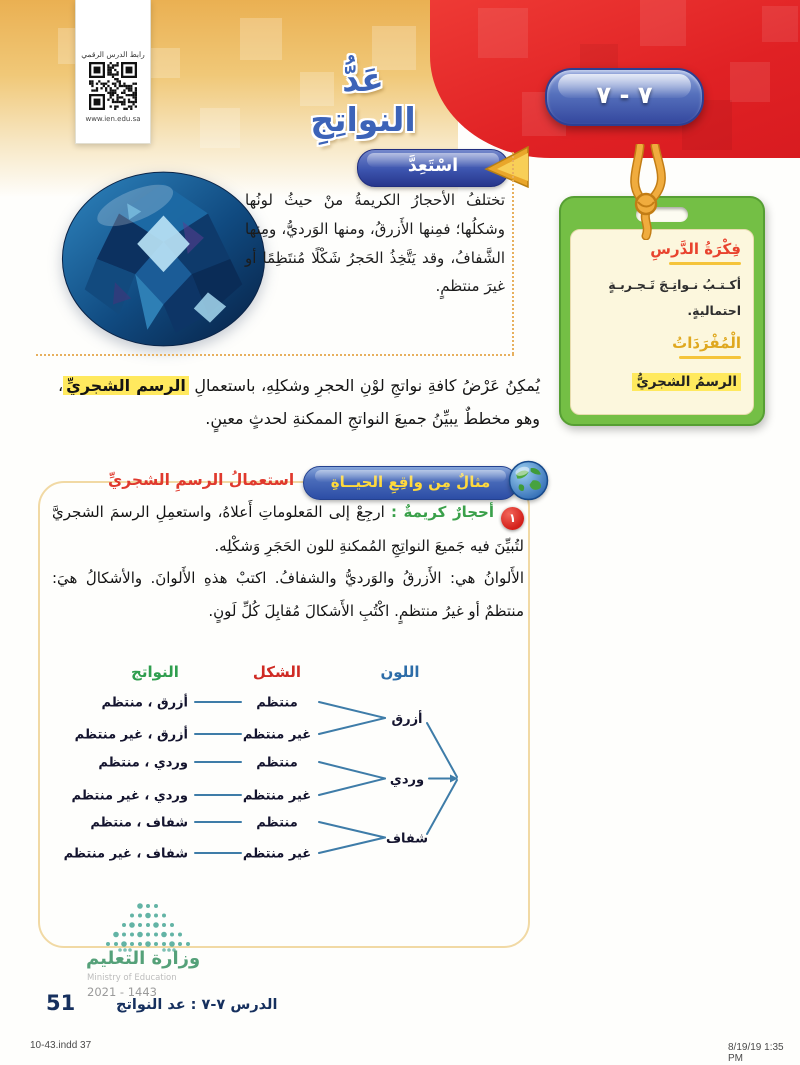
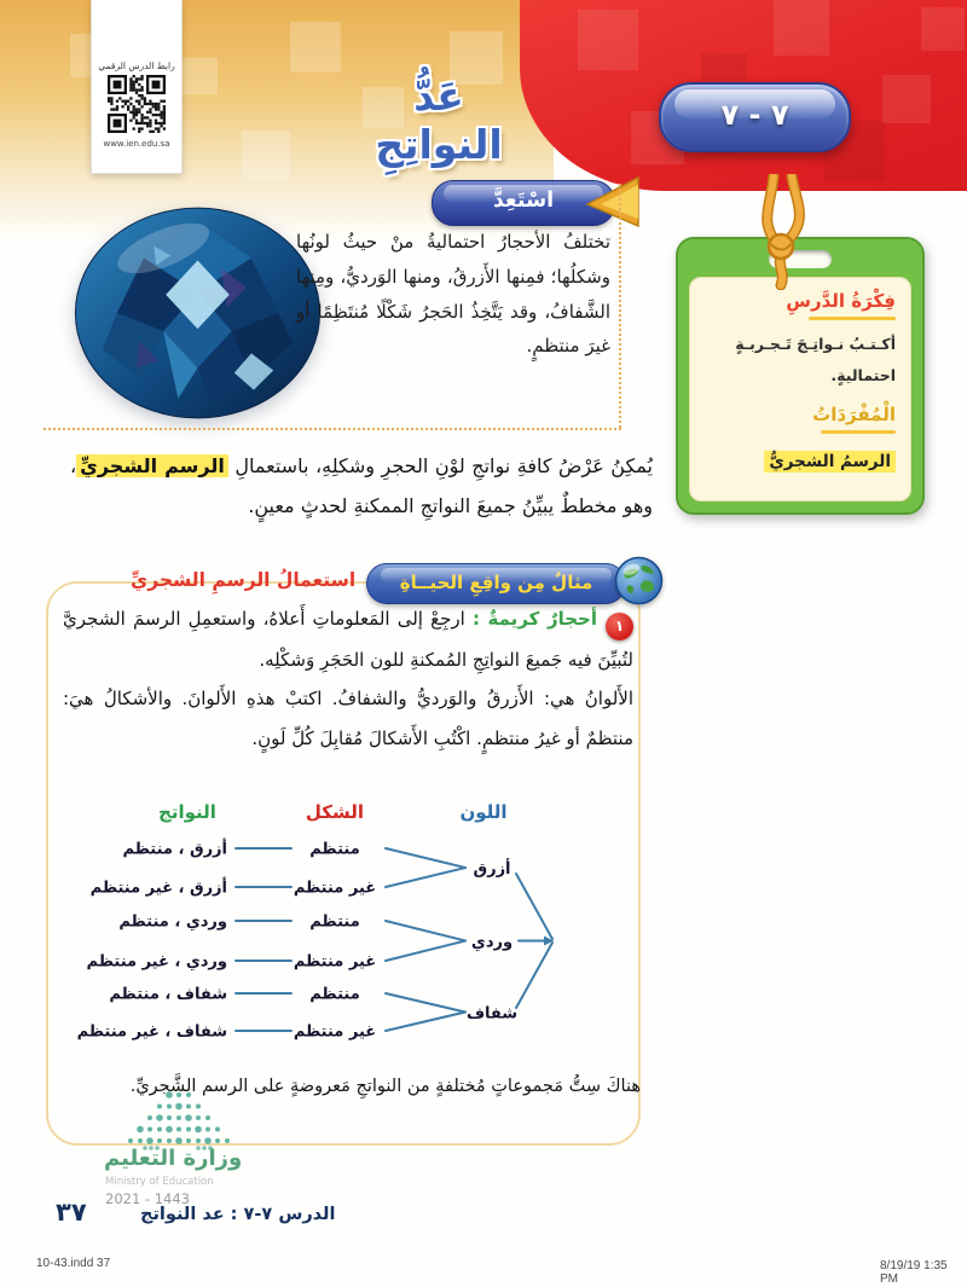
  رابط الدرس الرقمي
  www.ien.edu.sa
  ٧ - ٧
  عَدُّ النواتِجِ
  اسْتَعِدَّ
- تختلفُ الأحجارُ الكريمةُ منْ حيثُ لونُها وشكلُها؛ فمِنها الأَزرقُ، ومنها الوَرديُّ، ومِنها الشَّفافُ، وقد يَتَّخِذُ الحَجرُ شَكْلًا مُنتَظِمًا أو غيرَ منتظمٍ.
+ تختلفُ الأحجارُ احتماليةُ منْ حيثُ لونُها وشكلُها؛ فمِنها الأَزرقُ، ومنها الوَرديُّ، ومِنها الشَّفافُ، وقد يَتَّخِذُ الحَجرُ شَكْلًا مُنتَظِمًا أو غيرَ منتظمٍ.
  يُمكِنُ عَرْضُ كافةِ نواتجِ لوْنِ الحجرِ وشكلِهِ، باستعمالِ الرسم الشجريِّ، وهو مخططٌ يبيِّنُ جميعَ النواتجِ الممكنةِ لحدثٍ معينٍ.
  فِكْرَةُ الدَّرسِ
  أكـتـبُ نـواتِـجَ تَـجـربـةٍ احتماليةٍ.
  الْمُفْرَدَاتُ
  الرسمُ الشجريُّ
  مثالٌ مِن واقِعِ الحيــاةِ
  استعمالُ الرسمِ الشجريِّ
  ١أحجارٌ كريمةٌ : ارجِعْ إلى المَعلوماتِ أَعلاهُ، واستعمِلِ الرسمَ الشجريَّ لتُبيِّنَ فيه جَميعَ النواتِجِ المُمكنةِ للون الحَجَرِ وَشكْلِه.
  الأَلوانُ هي: الأَزرقُ والوَرديُّ والشفافُ. اكتبْ هذهِ الأَلوانَ. والأشكالُ هيَ: منتظمٌ أو غيرُ منتظمٍ. اكْتُبِ الأَشكالَ مُقابِلَ كُلِّ لَونٍ.
  النواتج
  الشكل
  اللون
  أزرق
  منتظم
  أزرق ، منتظم
  غير منتظم
  أزرق ، غير منتظم
  وردي
  منتظم
  وردي ، منتظم
  غير منتظم
  وردي ، غير منتظم
  شفاف
  منتظم
  شفاف ، منتظم
  غير منتظم
  شفاف ، غير منتظم
+ هناكَ سِتُّ مَجموعاتٍ مُختلفةٍ من النواتجِ مَعروضةٍ على الرسم الشَّجريِّ.
  وزارة التعليم
  Ministry of Education
  2021 - 1443
- 51
+ ٣٧
  الدرس ٧-٧ : عد النواتج
  10-43.indd 37
  8/19/19 1:35 PM
